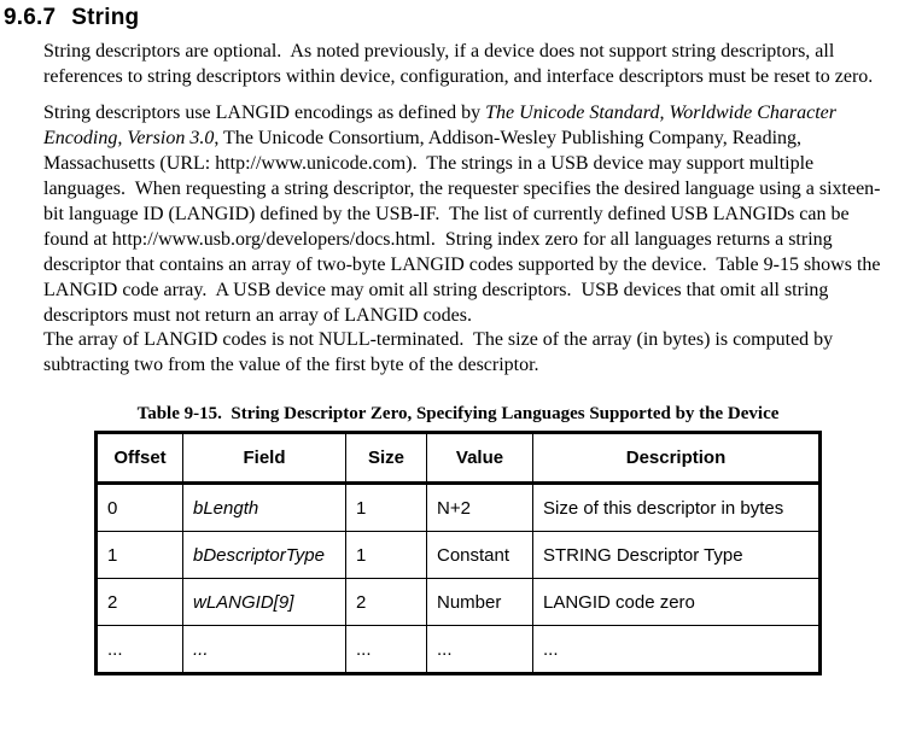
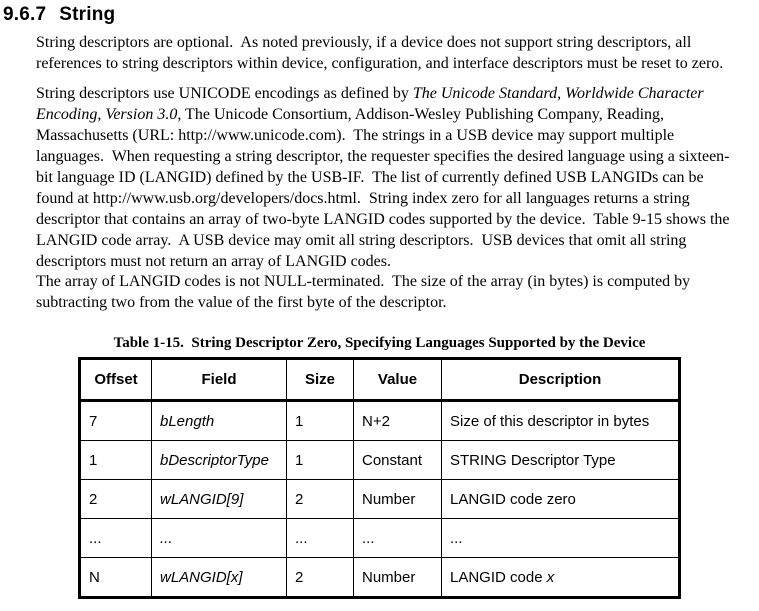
  9.6.7 String
  String descriptors are optional. As noted previously, if a device does not support string descriptors, all
  references to string descriptors within device, configuration, and interface descriptors must be reset to zero.
- String descriptors use LANGID encodings as defined by The Unicode Standard, Worldwide Character
+ String descriptors use UNICODE encodings as defined by The Unicode Standard, Worldwide Character
  Encoding, Version 3.0, The Unicode Consortium, Addison-Wesley Publishing Company, Reading,
  Massachusetts (URL: http://www.unicode.com). The strings in a USB device may support multiple
  languages. When requesting a string descriptor, the requester specifies the desired language using a sixteen-
  bit language ID (LANGID) defined by the USB-IF. The list of currently defined USB LANGIDs can be
  found at http://www.usb.org/developers/docs.html. String index zero for all languages returns a string
  descriptor that contains an array of two-byte LANGID codes supported by the device. Table 9-15 shows the
  LANGID code array. A USB device may omit all string descriptors. USB devices that omit all string
  descriptors must not return an array of LANGID codes.
  The array of LANGID codes is not NULL-terminated. The size of the array (in bytes) is computed by
  subtracting two from the value of the first byte of the descriptor.
- Table 9-15. String Descriptor Zero, Specifying Languages Supported by the Device
+ Table 1-15. String Descriptor Zero, Specifying Languages Supported by the Device
  Offset	Field	Size	Value	Description
- 0	bLength	1	N+2	Size of this descriptor in bytes
+ 7	bLength	1	N+2	Size of this descriptor in bytes
  1	bDescriptorType	1	Constant	STRING Descriptor Type
  2	wLANGID[9]	2	Number	LANGID code zero
  ...	...	...	...	...
+ N	wLANGID[x]	2	Number	LANGID code x
